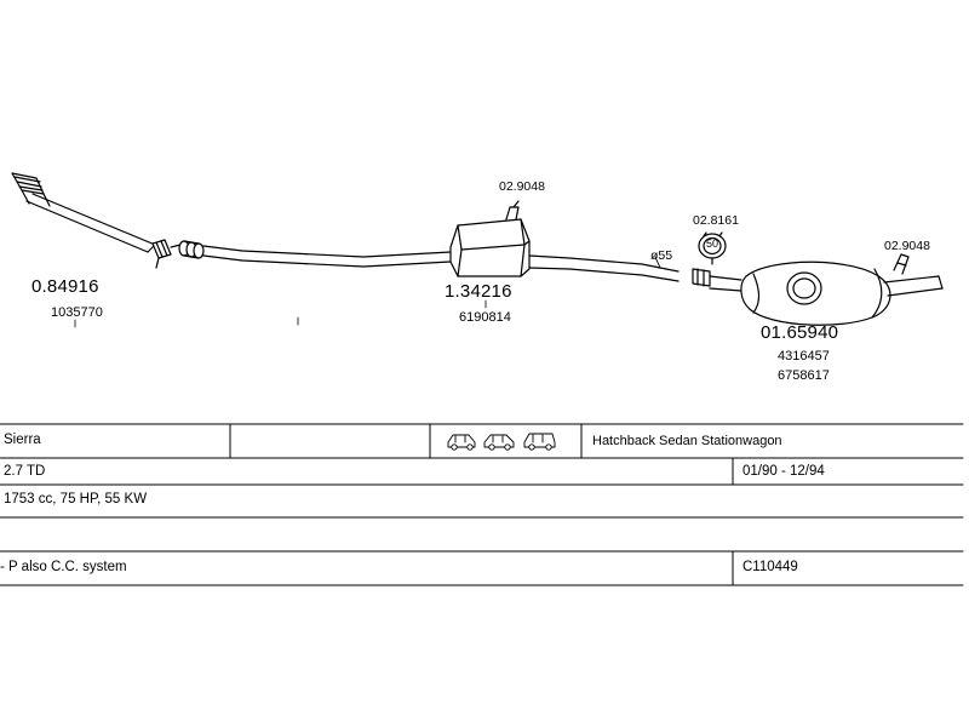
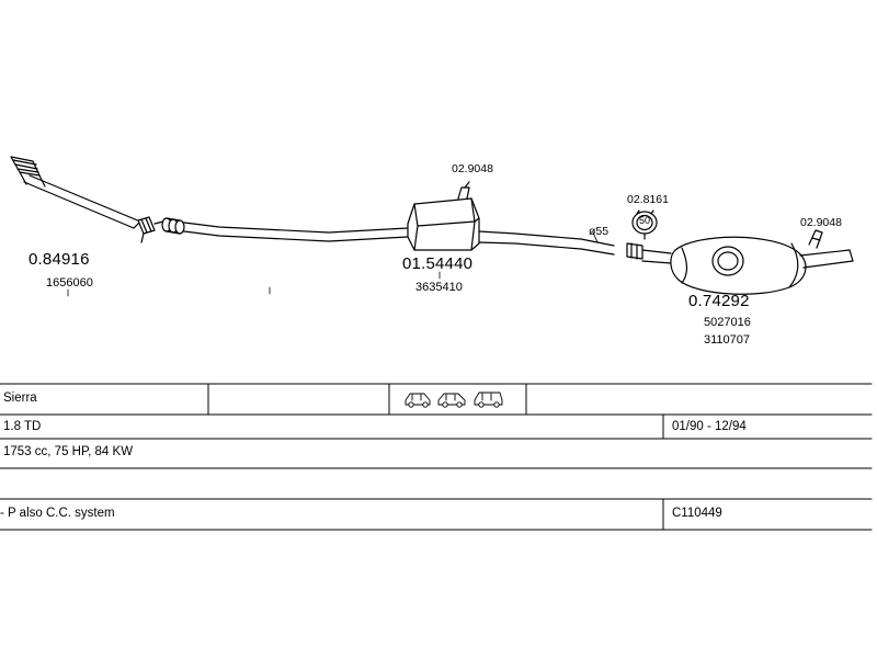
  0.84916
- 1035770
+ 1656060
- 1.34216
+ 01.54440
- 6190814
+ 3635410
- 01.65940
+ 0.74292
- 4316457
+ 5027016
- 6758617
+ 3110707
  02.9048
  02.8161
  02.9048
  ø55
  50
  Sierra
- Hatchback Sedan Stationwagon
- 2.7 TD
+ 1.8 TD
  01/90 - 12/94
- 1753 cc, 75 HP, 55 KW
+ 1753 cc, 75 HP, 84 KW
  - P also C.C. system
  C110449
